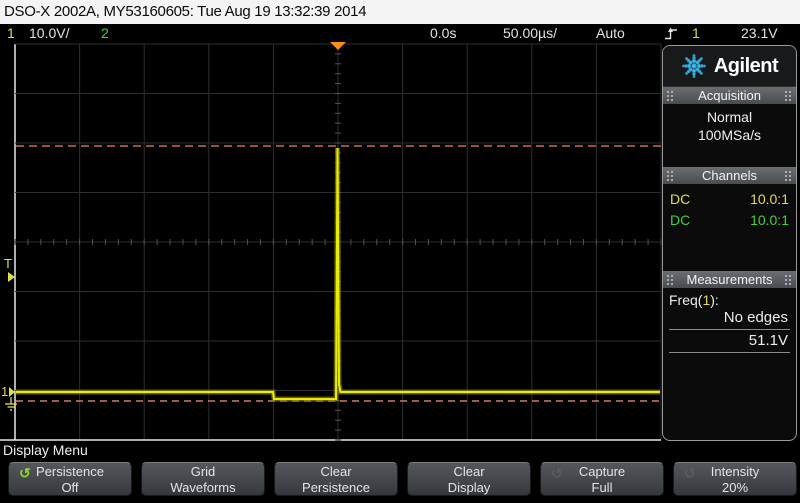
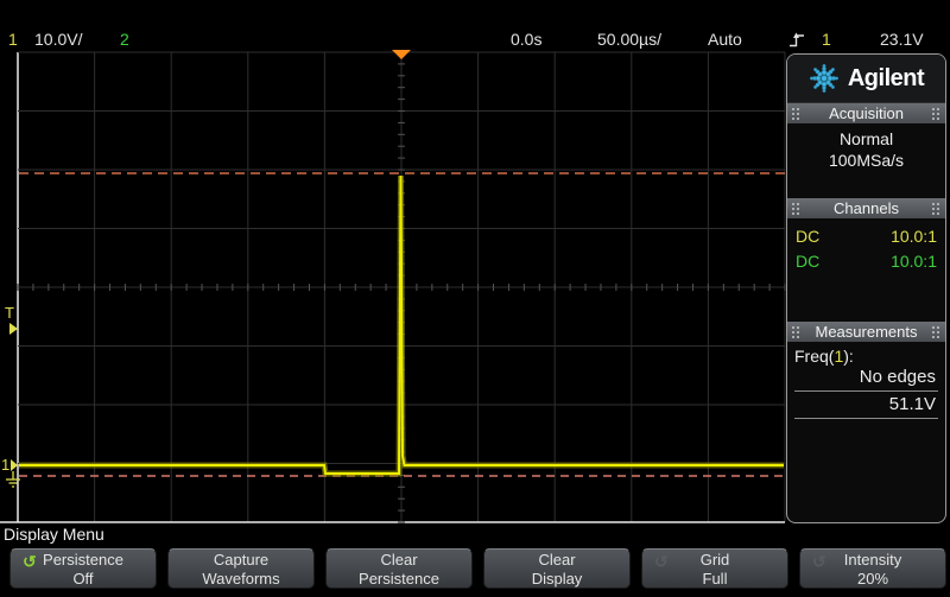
- DSO-X 2002A, MY53160605: Tue Aug 19 13:32:39 2014
  1
  10.0V/
  2
  0.0s
  50.00µs/
  Auto
  1
  23.1V
  1
  T
  Agilent
  Acquisition
  Normal
  100MSa/s
  Channels
  DC
  10.0:1
  DC
  10.0:1
  Measurements
  Freq(1):
  No edges
  51.1V
  Display Menu
  ↺
  Persistence
  Off
- Grid
+ Capture
  Waveforms
  Clear
  Persistence
  Clear
  Display
- Capture
+ Grid
  Full
  Intensity
  20%
